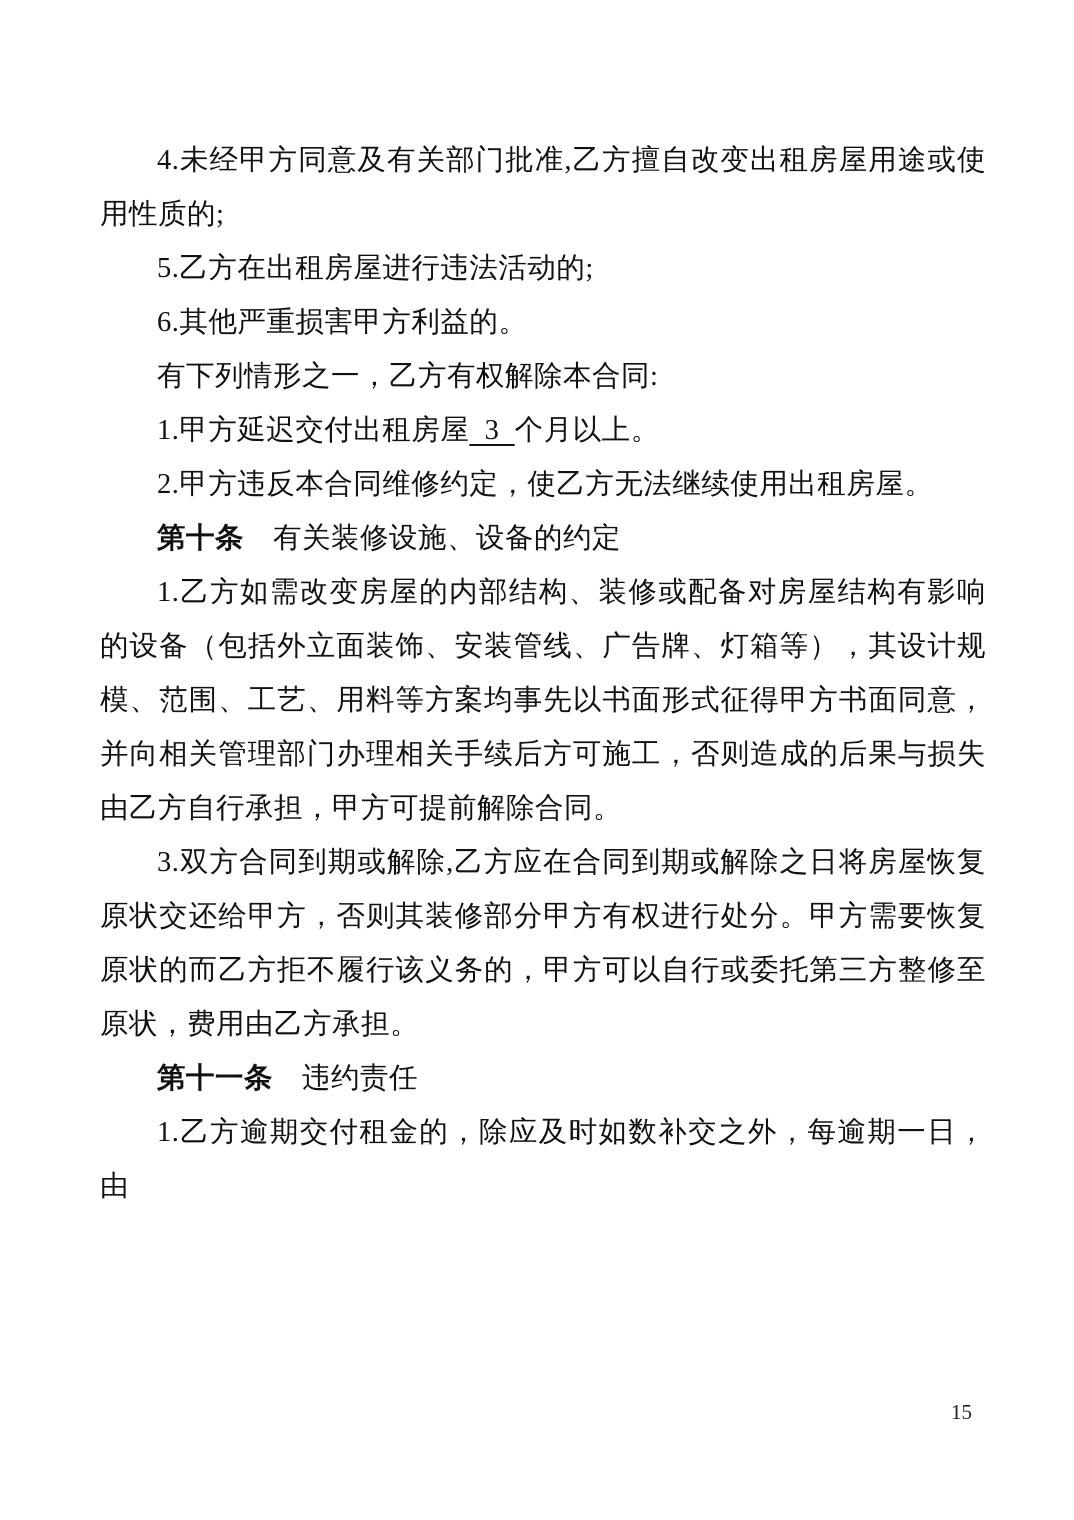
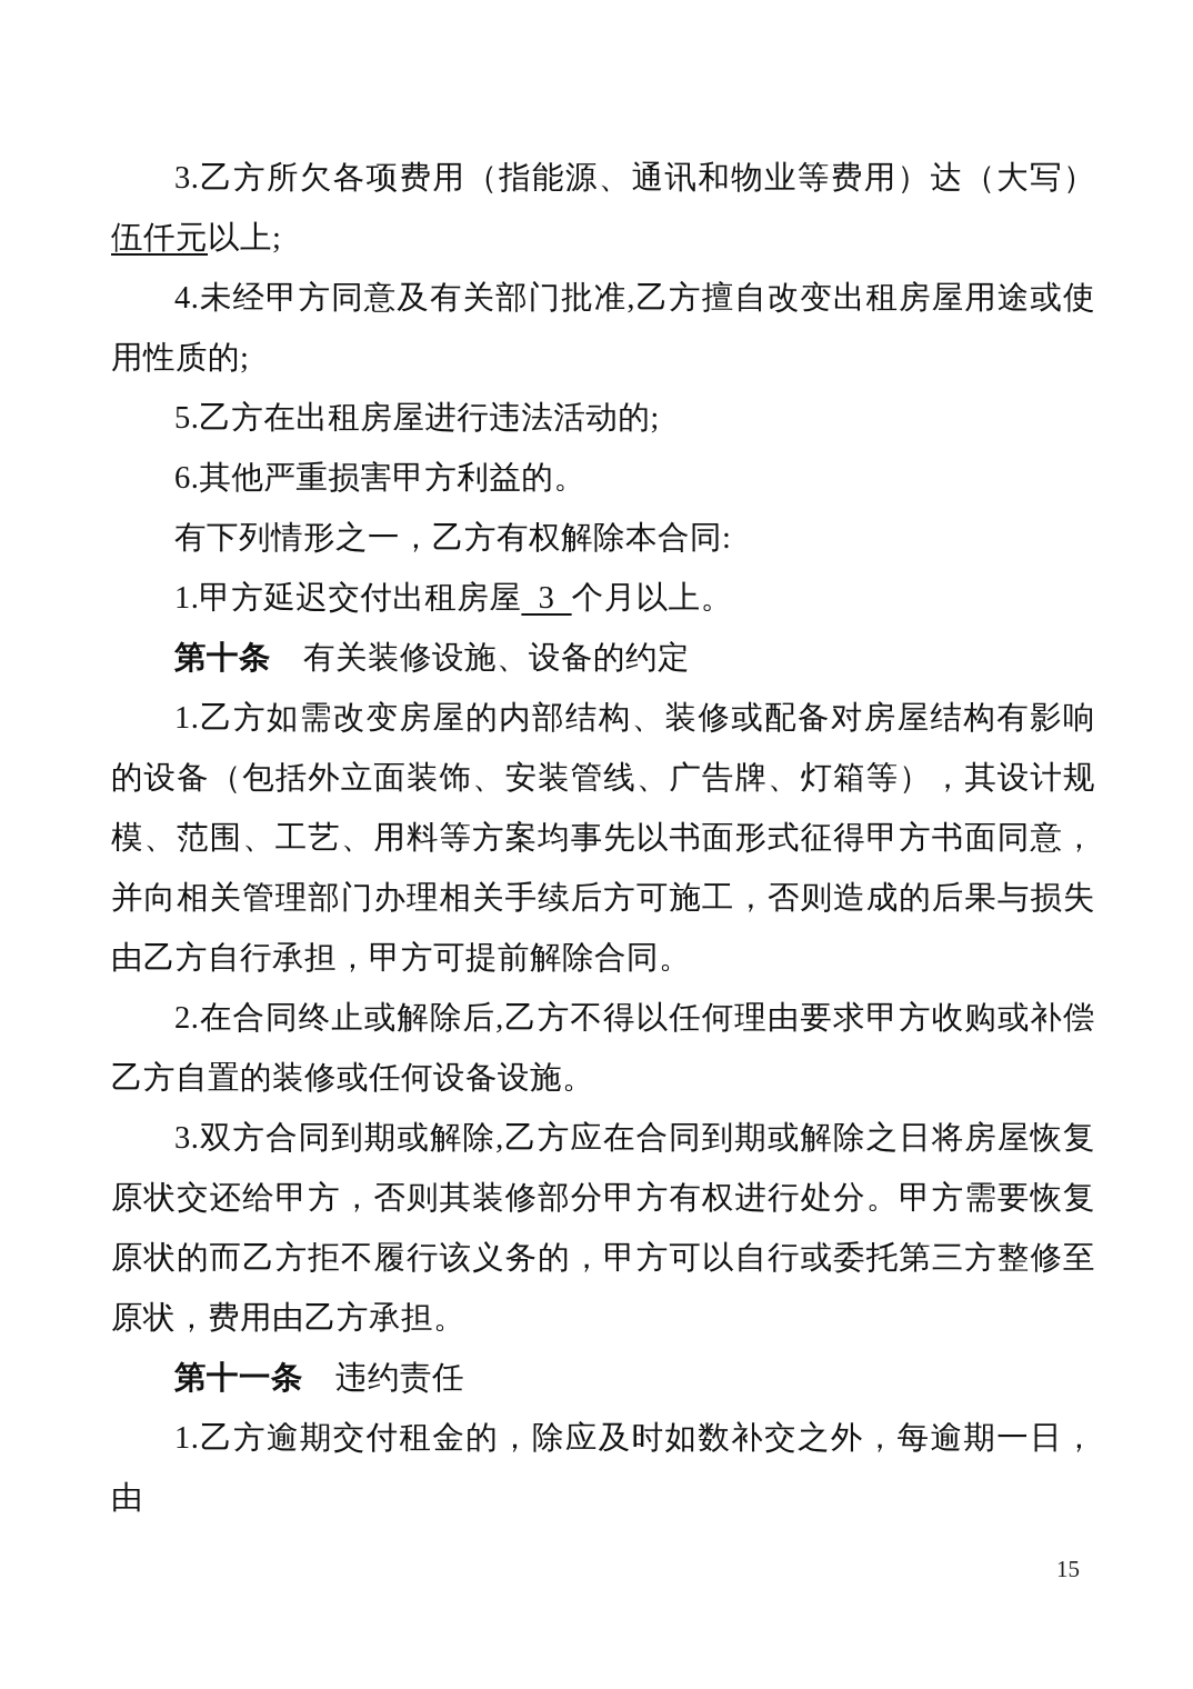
+ 3.乙方所欠各项费用（指能源、通讯和物业等费用）达（大写）伍仟元以上;
  4.未经甲方同意及有关部门批准,乙方擅自改变出租房屋用途或使用性质的;
  5.乙方在出租房屋进行违法活动的;
  6.其他严重损害甲方利益的。
  有下列情形之一，乙方有权解除本合同:
  1.甲方延迟交付出租房屋 3 个月以上。
- 2.甲方违反本合同维修约定，使乙方无法继续使用出租房屋。
  第十条 有关装修设施、设备的约定
  1.乙方如需改变房屋的内部结构、装修或配备对房屋结构有影响的设备（包括外立面装饰、安装管线、广告牌、灯箱等），其设计规模、范围、工艺、用料等方案均事先以书面形式征得甲方书面同意，并向相关管理部门办理相关手续后方可施工，否则造成的后果与损失由乙方自行承担，甲方可提前解除合同。
+ 2.在合同终止或解除后,乙方不得以任何理由要求甲方收购或补偿乙方自置的装修或任何设备设施。
  3.双方合同到期或解除,乙方应在合同到期或解除之日将房屋恢复原状交还给甲方，否则其装修部分甲方有权进行处分。甲方需要恢复原状的而乙方拒不履行该义务的，甲方可以自行或委托第三方整修至原状，费用由乙方承担。
  第十一条 违约责任
  1.乙方逾期交付租金的，除应及时如数补交之外，每逾期一日，由
  15
